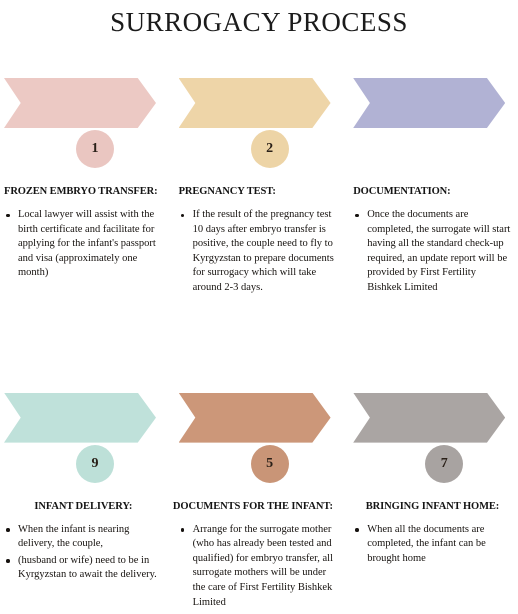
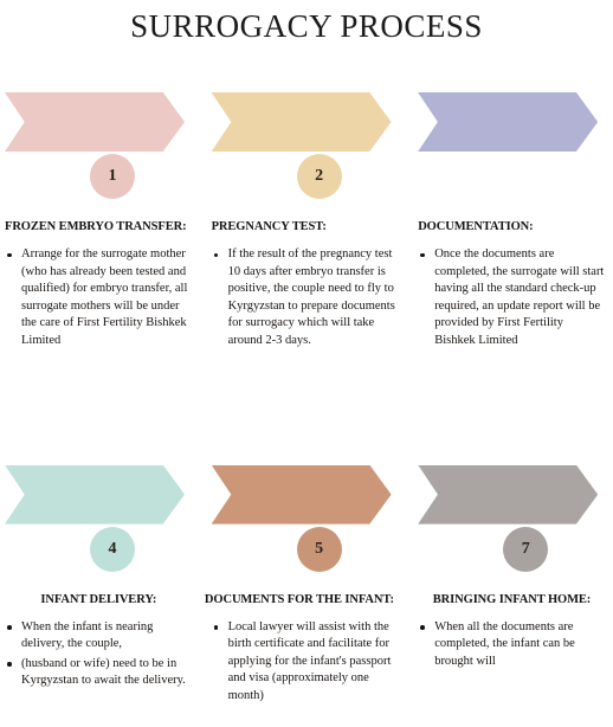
  SURROGACY PROCESS
  1
  FROZEN EMBRYO TRANSFER:
- Local lawyer will assist with the birth certificate and facilitate for applying for the infant's passport and visa (approximately one month)
+ Arrange for the surrogate mother (who has already been tested and qualified) for embryo transfer, all surrogate mothers will be under the care of First Fertility Bishkek Limited
  2
  PREGNANCY TEST:
  If the result of the pregnancy test 10 days after embryo transfer is positive, the couple need to fly to Kyrgyzstan to prepare documents for surrogacy which will take around 2-3 days.
  DOCUMENTATION:
  Once the documents are completed, the surrogate will start having all the standard check-up required, an update report will be provided by First Fertility Bishkek Limited
- 9
+ 4
  INFANT DELIVERY:
  When the infant is nearing delivery, the couple,
  (husband or wife) need to be in Kyrgyzstan to await the delivery.
  5
  DOCUMENTS FOR THE INFANT:
- Arrange for the surrogate mother (who has already been tested and qualified) for embryo transfer, all surrogate mothers will be under the care of First Fertility Bishkek Limited
+ Local lawyer will assist with the birth certificate and facilitate for applying for the infant's passport and visa (approximately one month)
  7
  BRINGING INFANT HOME:
- When all the documents are completed, the infant can be brought home
+ When all the documents are completed, the infant can be brought will
